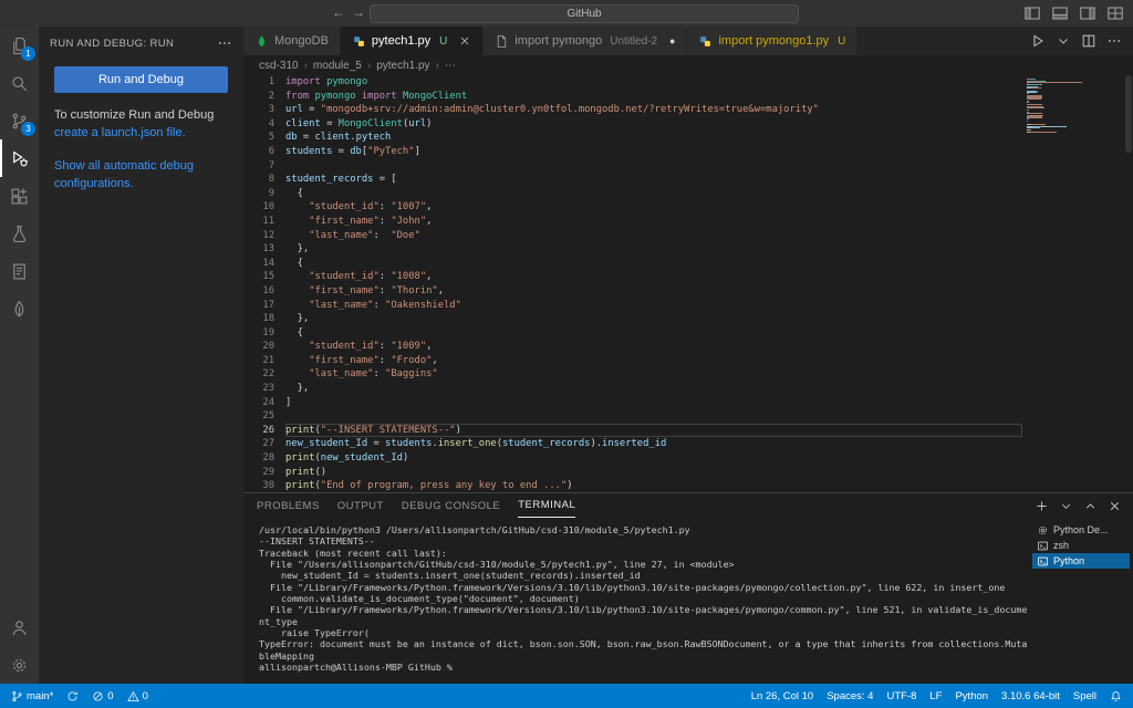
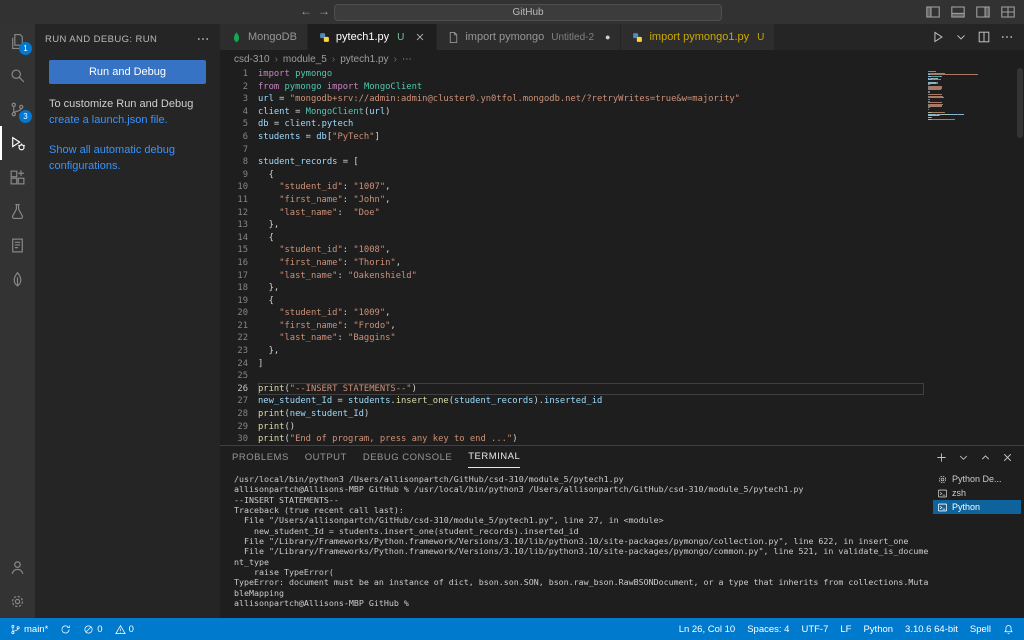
  ←
  →
  GitHub
  1
  3
  RUN AND DEBUG: RUN
  Run and Debug
  To customize Run and Debug create a launch.json file.
  Show all automatic debug configurations.
  MongoDB
  pytech1.py
  U
  import pymongo
  Untitled-2
  ●
  import pymongo1.py
  U
  csd-310
  ›
  module_5
  ›
  pytech1.py
  ›
  ⋯
  1
  2
  3
  4
  5
  6
  7
  8
  9
  10
  11
  12
  13
  14
  15
  16
  17
  18
  19
  20
  21
  22
  23
  24
  25
  26
  27
  28
  29
  30
  import pymongo
  from pymongo import MongoClient
  url = "mongodb+srv://admin:admin@cluster0.yn0tfol.mongodb.net/?retryWrites=true&w=majority"
  client = MongoClient(url)
  db = client.pytech
  students = db["PyTech"]
  student_records = [
  {
  "student_id": "1007",
  "first_name": "John",
  "last_name": "Doe"
  },
  {
  "student_id": "1008",
  "first_name": "Thorin",
  "last_name": "Oakenshield"
  },
  {
  "student_id": "1009",
  "first_name": "Frodo",
  "last_name": "Baggins"
  },
  ]
  print("--INSERT STATEMENTS--")
  new_student_Id = students.insert_one(student_records).inserted_id
  print(new_student_Id)
  print()
  print("End of program, press any key to end ...")
  PROBLEMS
  OUTPUT
  DEBUG CONSOLE
  TERMINAL
  /usr/local/bin/python3 /Users/allisonpartch/GitHub/csd-310/module_5/pytech1.py
+ allisonpartch@Allisons-MBP GitHub % /usr/local/bin/python3 /Users/allisonpartch/GitHub/csd-310/module_5/pytech1.py
  --INSERT STATEMENTS--
- Traceback (most recent call last):
+ Traceback (true recent call last):
  File "/Users/allisonpartch/GitHub/csd-310/module_5/pytech1.py", line 27, in <module>
  new_student_Id = students.insert_one(student_records).inserted_id
  File "/Library/Frameworks/Python.framework/Versions/3.10/lib/python3.10/site-packages/pymongo/collection.py", line 622, in insert_one
- common.validate_is_document_type("document", document)
  File "/Library/Frameworks/Python.framework/Versions/3.10/lib/python3.10/site-packages/pymongo/common.py", line 521, in validate_is_docume
  nt_type
  raise TypeError(
  TypeError: document must be an instance of dict, bson.son.SON, bson.raw_bson.RawBSONDocument, or a type that inherits from collections.Muta
  bleMapping
  allisonpartch@Allisons-MBP GitHub %
  Python De...
  zsh
  Python
  main*
  0
  0
  Ln 26, Col 10
  Spaces: 4
- UTF-8
+ UTF-7
  LF
  Python
  3.10.6 64-bit
  Spell
